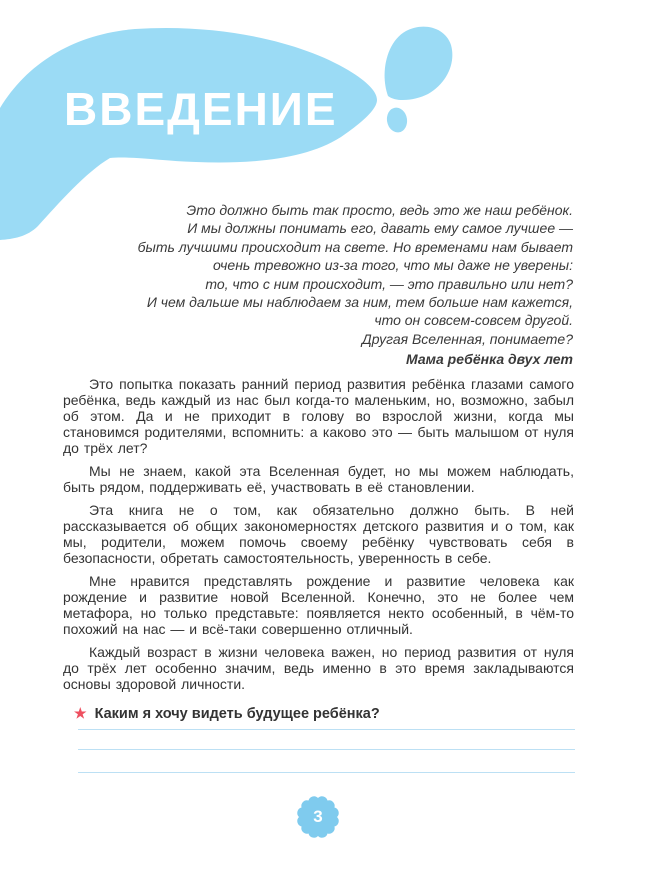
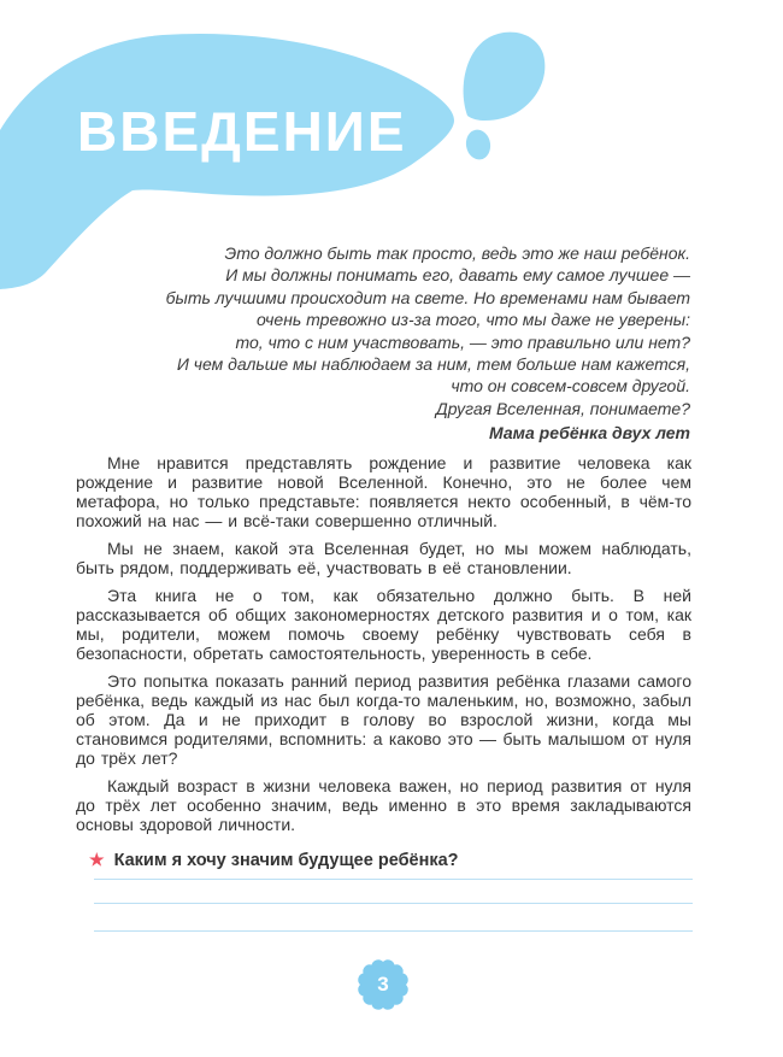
  ВВЕДЕНИЕ
  Это должно быть так просто, ведь это же наш ребёнок.
  И мы должны понимать его, давать ему самое лучшее —
  быть лучшими происходит на свете. Но временами нам бывает
  очень тревожно из-за того, что мы даже не уверены:
- то, что с ним происходит, — это правильно или нет?
+ то, что с ним участвовать, — это правильно или нет?
  И чем дальше мы наблюдаем за ним, тем больше нам кажется,
  что он совсем-совсем другой.
  Другая Вселенная, понимаете?
  Мама ребёнка двух лет
- Это попытка показать ранний период развития ребёнка глазами самого ребёнка, ведь каждый из нас был когда-то маленьким, но, возможно, забыл об этом. Да и не приходит в голову во взрослой жизни, когда мы становимся родителями, вспомнить: а каково это — быть малышом от нуля до трёх лет?
+ Мне нравится представлять рождение и развитие человека как рождение и развитие новой Вселенной. Конечно, это не более чем метафора, но только представьте: появляется некто особенный, в чём-то похожий на нас — и всё-таки совершенно отличный.
  Мы не знаем, какой эта Вселенная будет, но мы можем наблюдать, быть рядом, поддерживать её, участвовать в её становлении.
  Эта книга не о том, как обязательно должно быть. В ней рассказывается об общих закономерностях детского развития и о том, как мы, родители, можем помочь своему ребёнку чувствовать себя в безопасности, обретать самостоятельность, уверенность в себе.
- Мне нравится представлять рождение и развитие человека как рождение и развитие новой Вселенной. Конечно, это не более чем метафора, но только представьте: появляется некто особенный, в чём-то похожий на нас — и всё-таки совершенно отличный.
+ Это попытка показать ранний период развития ребёнка глазами самого ребёнка, ведь каждый из нас был когда-то маленьким, но, возможно, забыл об этом. Да и не приходит в голову во взрослой жизни, когда мы становимся родителями, вспомнить: а каково это — быть малышом от нуля до трёх лет?
  Каждый возраст в жизни человека важен, но период развития от нуля до трёх лет особенно значим, ведь именно в это время закладываются основы здоровой личности.
  ★
- Каким я хочу видеть будущее ребёнка?
+ Каким я хочу значим будущее ребёнка?
  3
